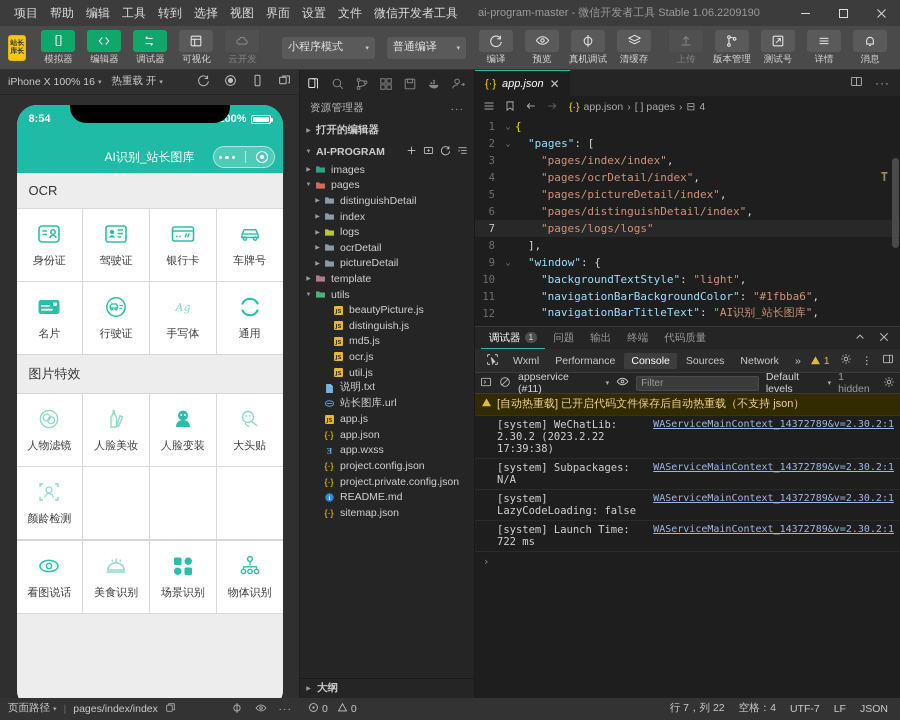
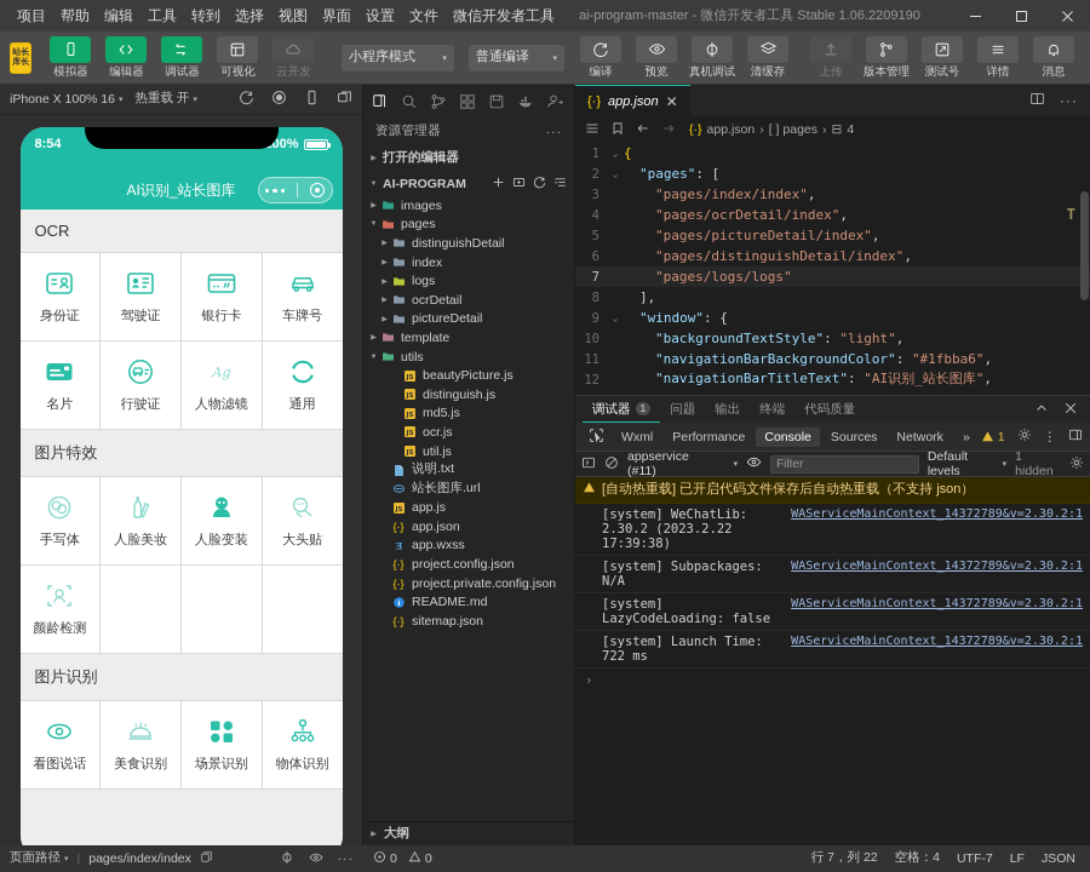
  项目
  帮助
  编辑
  工具
  转到
  选择
  视图
  界面
  设置
  文件
  微信开发者工具
  ai-program-master - 微信开发者工具 Stable 1.06.2209190
  模拟器
  编辑器
  调试器
  可视化
  云开发
  小程序模式
  普通编译
  编译
  预览
  真机调试
  清缓存
  上传
  版本管理
  测试号
  详情
  消息
  iPhone X 100% 16
  热重载 开
  8:54
  00%
  AI识别_站长图库
  OCR
  身份证
  驾驶证
  银行卡
  车牌号
  名片
  行驶证
  Ag
- 手写体
+ 人物滤镜
  通用
  图片特效
- 人物滤镜
+ 手写体
  人脸美妆
  人脸变装
  大头贴
  颜龄检测
+ 图片识别
  看图说话
  美食识别
  场景识别
  物体识别
  资源管理器
  ···
  打开的编辑器
  AI-PROGRAM
  images
  pages
  distinguishDetail
  index
  logs
  ocrDetail
  pictureDetail
  template
  utils
  beautyPicture.js
  distinguish.js
  md5.js
  ocr.js
  util.js
  说明.txt
  站长图库.url
  app.js
  {·}
  app.json
  Ǝ
  app.wxss
  {·}
  project.config.json
  {·}
  project.private.config.json
  README.md
  {·}
  sitemap.json
  大纲
  {·}
  app.json
  ✕
  ···
  {·}
  app.json
  ›
  [ ] pages
  ›
  ⊟
  4
  T
  1
  ⌄
  {
  2
  ⌄
  "pages": [
  3
  "pages/index/index",
  4
  "pages/ocrDetail/index",
  5
  "pages/pictureDetail/index",
  6
  "pages/distinguishDetail/index",
  7
  "pages/logs/logs"
  8
  ],
  9
  ⌄
  "window": {
  10
  "backgroundTextStyle": "light",
  11
  "navigationBarBackgroundColor": "#1fbba6",
  12
  "navigationBarTitleText": "AI识别_站长图库",
  调试器
  1
  问题
  输出
  终端
  代码质量
  Wxml
  Performance
  Console
  Sources
  Network
  »
  1
  ⋮
  appservice (#11)
  Filter
  Default levels
  1 hidden
  [自动热重载] 已开启代码文件保存后自动热重载（不支持 json）
  [system] WeChatLib: 2.30.2 (2023.2.22 17:39:38)
  WAServiceMainContext_14372789&v=2.30.2:1
  [system] Subpackages: N/A
  WAServiceMainContext_14372789&v=2.30.2:1
  [system] LazyCodeLoading: false
  WAServiceMainContext_14372789&v=2.30.2:1
  [system] Launch Time: 722 ms
  WAServiceMainContext_14372789&v=2.30.2:1
  ›
  页面路径
  |
  pages/index/index
  ···
  0
  0
  行 7，列 22
  空格：4
  UTF-7
  LF
  JSON
